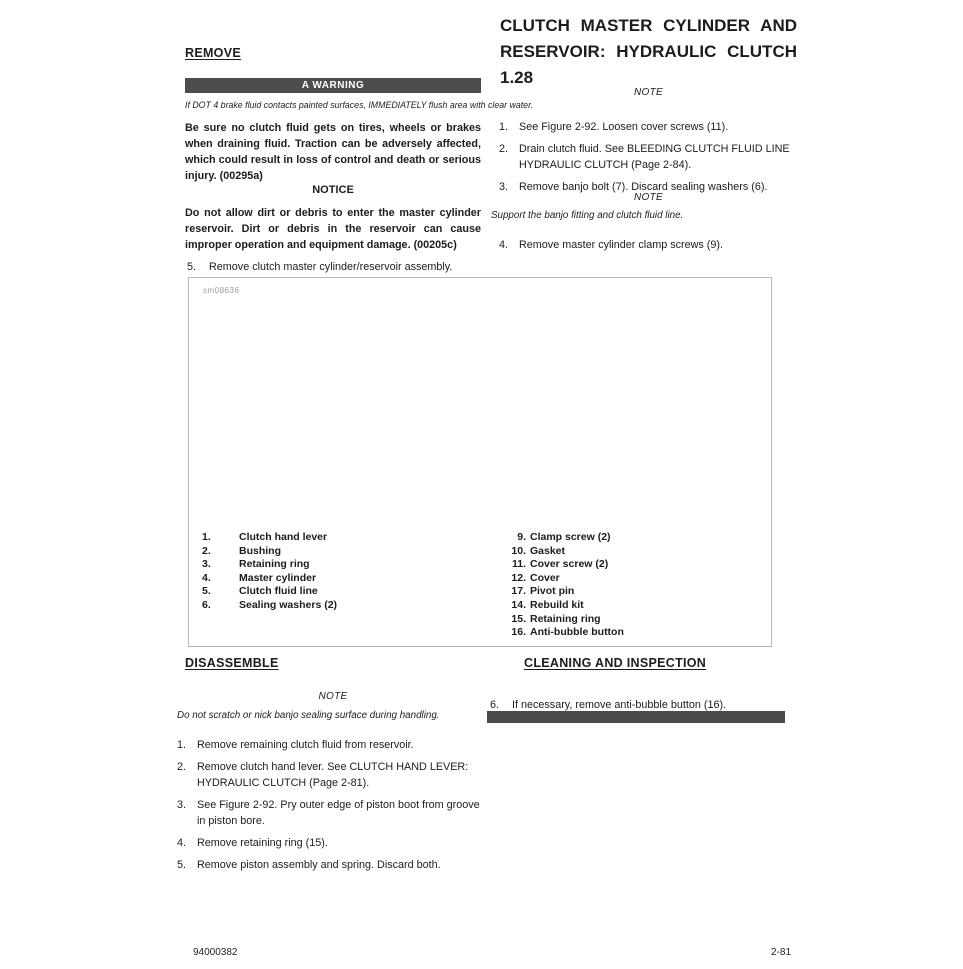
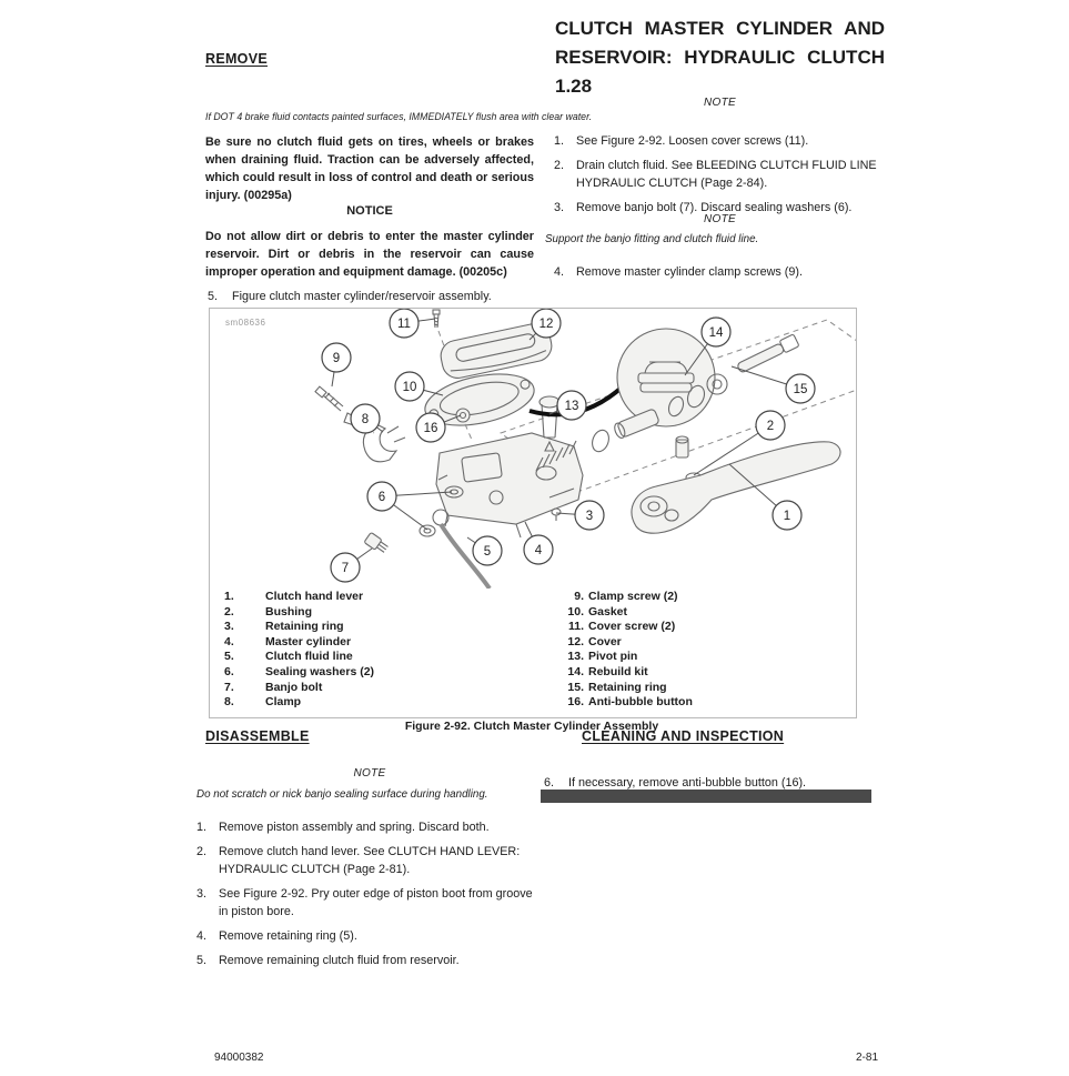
  CLUTCH MASTER CYLINDER AND
  RESERVOIR: HYDRAULIC CLUTCH
  1.28
  REMOVE
- A WARNING
  If DOT 4 brake fluid contacts painted surfaces, IMMEDIATELY flush area with clear water.
  Be sure no clutch fluid gets on tires, wheels or brakes when draining fluid. Traction can be adversely affected, which could result in loss of control and death or serious injury. (00295a)
  NOTICE
  Do not allow dirt or debris to enter the master cylinder reservoir. Dirt or debris in the reservoir can cause improper operation and equipment damage. (00205c)
  5.
- Remove clutch master cylinder/reservoir assembly.
+ Figure clutch master cylinder/reservoir assembly.
  NOTE
  1.
  See Figure 2-92. Loosen cover screws (11).
  2.
  Drain clutch fluid. See BLEEDING CLUTCH FLUID LINE HYDRAULIC CLUTCH (Page 2-84).
  3.
  Remove banjo bolt (7). Discard sealing washers (6).
  NOTE
  Support the banjo fitting and clutch fluid line.
  4.
  Remove master cylinder clamp screws (9).
  sm08636
+ 11
+ 12
+ 9
+ 14
+ 10
+ 15
+ 13
+ 8
+ 16
+ 2
+ 6
+ 3
+ 1
+ 5
+ 4
+ 7
  1.
  Clutch hand lever
  2.
  Bushing
  3.
  Retaining ring
  4.
  Master cylinder
  5.
  Clutch fluid line
  6.
  Sealing washers (2)
+ 7.
+ Banjo bolt
+ 8.
+ Clamp
  9.
  Clamp screw (2)
  10.
  Gasket
  11.
  Cover screw (2)
  12.
  Cover
- 17.
+ 13.
  Pivot pin
  14.
  Rebuild kit
  15.
  Retaining ring
  16.
  Anti-bubble button
+ Figure 2-92. Clutch Master Cylinder Assembly
  DISASSEMBLE
  NOTE
  Do not scratch or nick banjo sealing surface during handling.
  1.
- Remove remaining clutch fluid from reservoir.
+ Remove piston assembly and spring. Discard both.
  2.
  Remove clutch hand lever. See CLUTCH HAND LEVER: HYDRAULIC CLUTCH (Page 2-81).
  3.
  See Figure 2-92. Pry outer edge of piston boot from groove in piston bore.
  4.
- Remove retaining ring (15).
+ Remove retaining ring (5).
  5.
- Remove piston assembly and spring. Discard both.
+ Remove remaining clutch fluid from reservoir.
  CLEANING AND INSPECTION
  6.
  If necessary, remove anti-bubble button (16).
  94000382
  2-81
